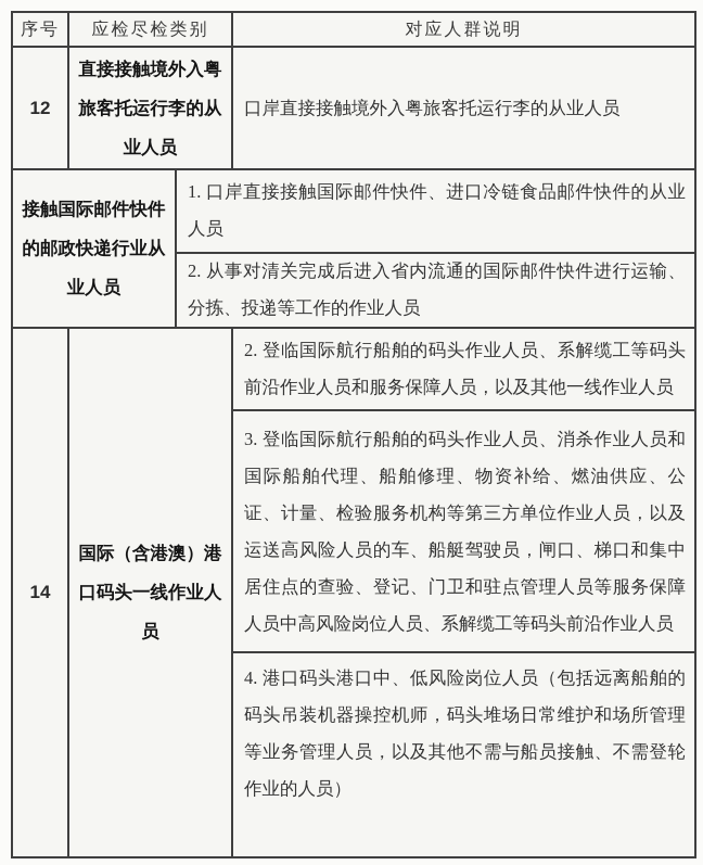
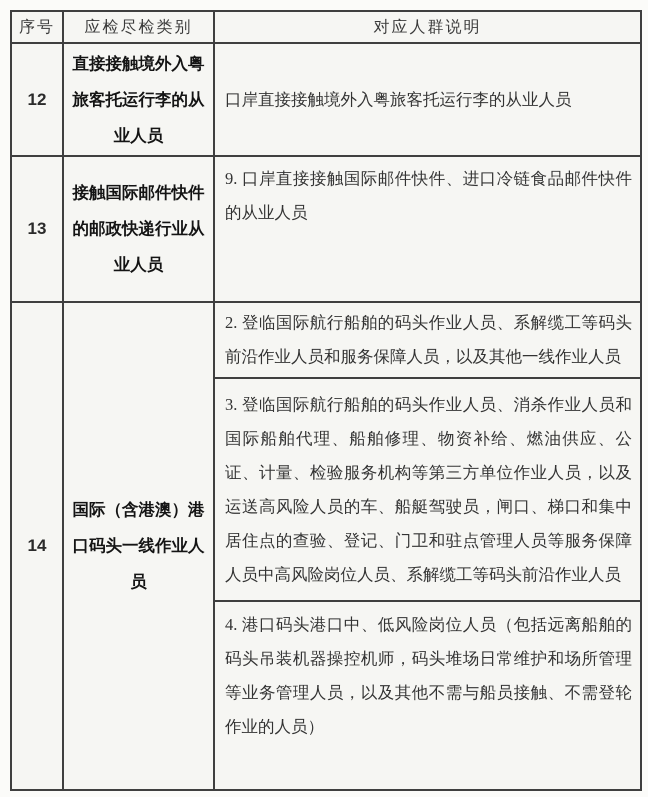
  序号
  应检尽检类别
  对应人群说明
  12
  直接接触境外入粤旅客托运行李的从业人员
  口岸直接接触境外入粤旅客托运行李的从业人员
+ 13
  接触国际邮件快件的邮政快递行业从业人员
- 1. 口岸直接接触国际邮件快件、进口冷链食品邮件快件的从业人员
+ 9. 口岸直接接触国际邮件快件、进口冷链食品邮件快件的从业人员
- 2. 从事对清关完成后进入省内流通的国际邮件快件进行运输、分拣、投递等工作的作业人员
  14
  国际（含港澳）港口码头一线作业人员
  2. 登临国际航行船舶的码头作业人员、系解缆工等码头前沿作业人员和服务保障人员，以及其他一线作业人员
  3. 登临国际航行船舶的码头作业人员、消杀作业人员和国际船舶代理、船舶修理、物资补给、燃油供应、公证、计量、检验服务机构等第三方单位作业人员，以及运送高风险人员的车、船艇驾驶员，闸口、梯口和集中居住点的查验、登记、门卫和驻点管理人员等服务保障人员中高风险岗位人员、系解缆工等码头前沿作业人员
  4. 港口码头港口中、低风险岗位人员（包括远离船舶的码头吊装机器操控机师，码头堆场日常维护和场所管理等业务管理人员，以及其他不需与船员接触、不需登轮作业的人员）
